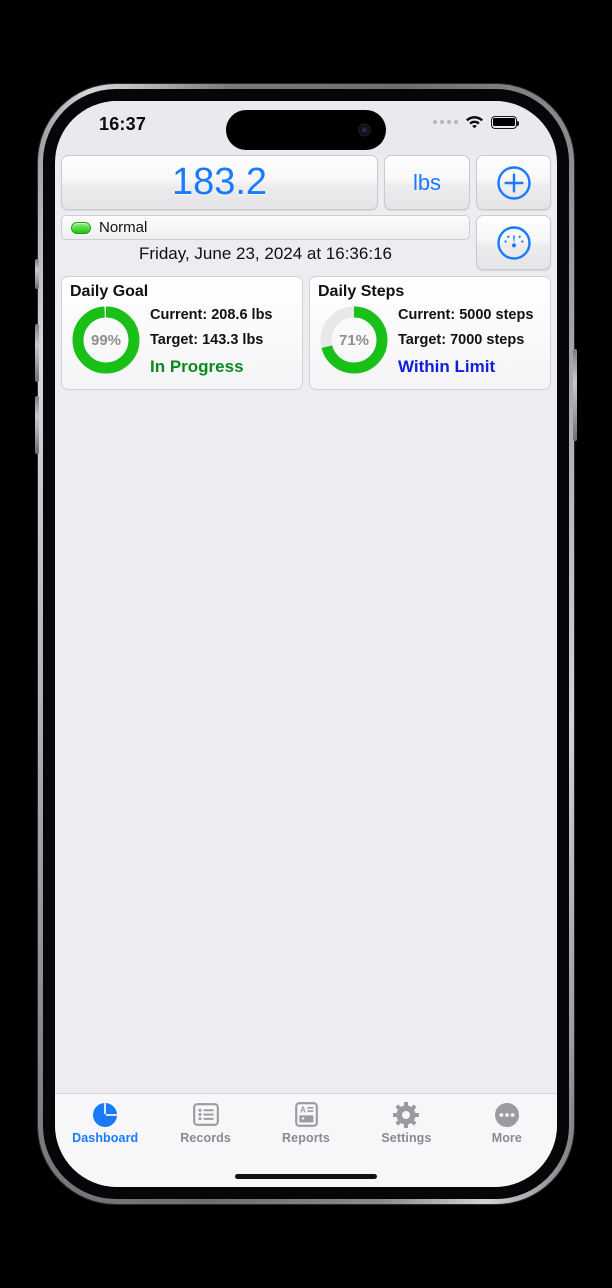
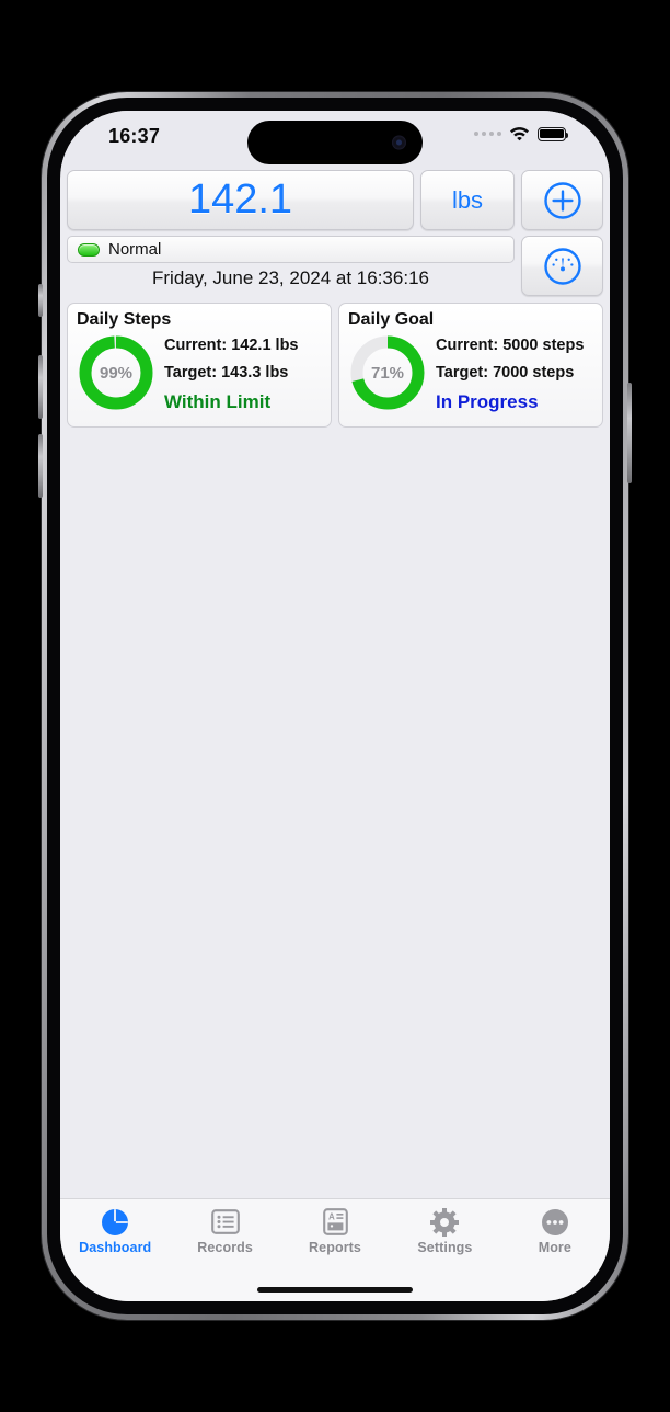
  16:37
- 183.2
+ 142.1
  lbs
  Normal
  Friday, June 23, 2024 at 16:36:16
- Daily Goal
+ Daily Steps
  99%
- Current: 208.6 lbs
+ Current: 142.1 lbs
  Target: 143.3 lbs
- In Progress
+ Within Limit
- Daily Steps
+ Daily Goal
  71%
  Current: 5000 steps
  Target: 7000 steps
- Within Limit
+ In Progress
  Dashboard
  Records
  A
  Reports
  Settings
  More
